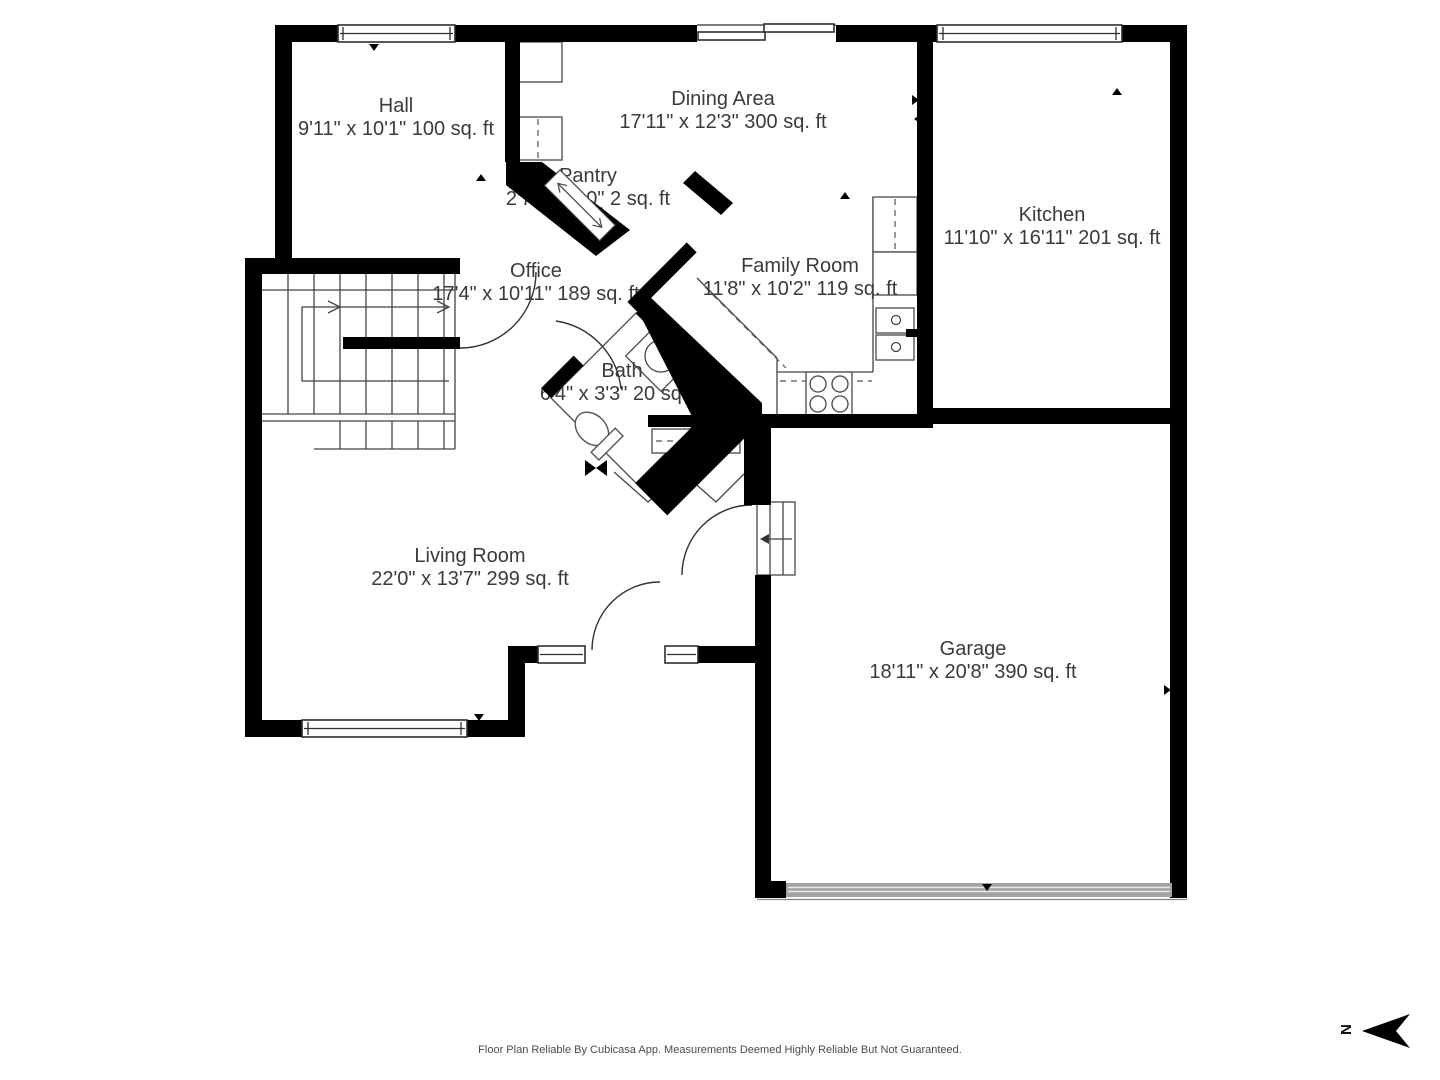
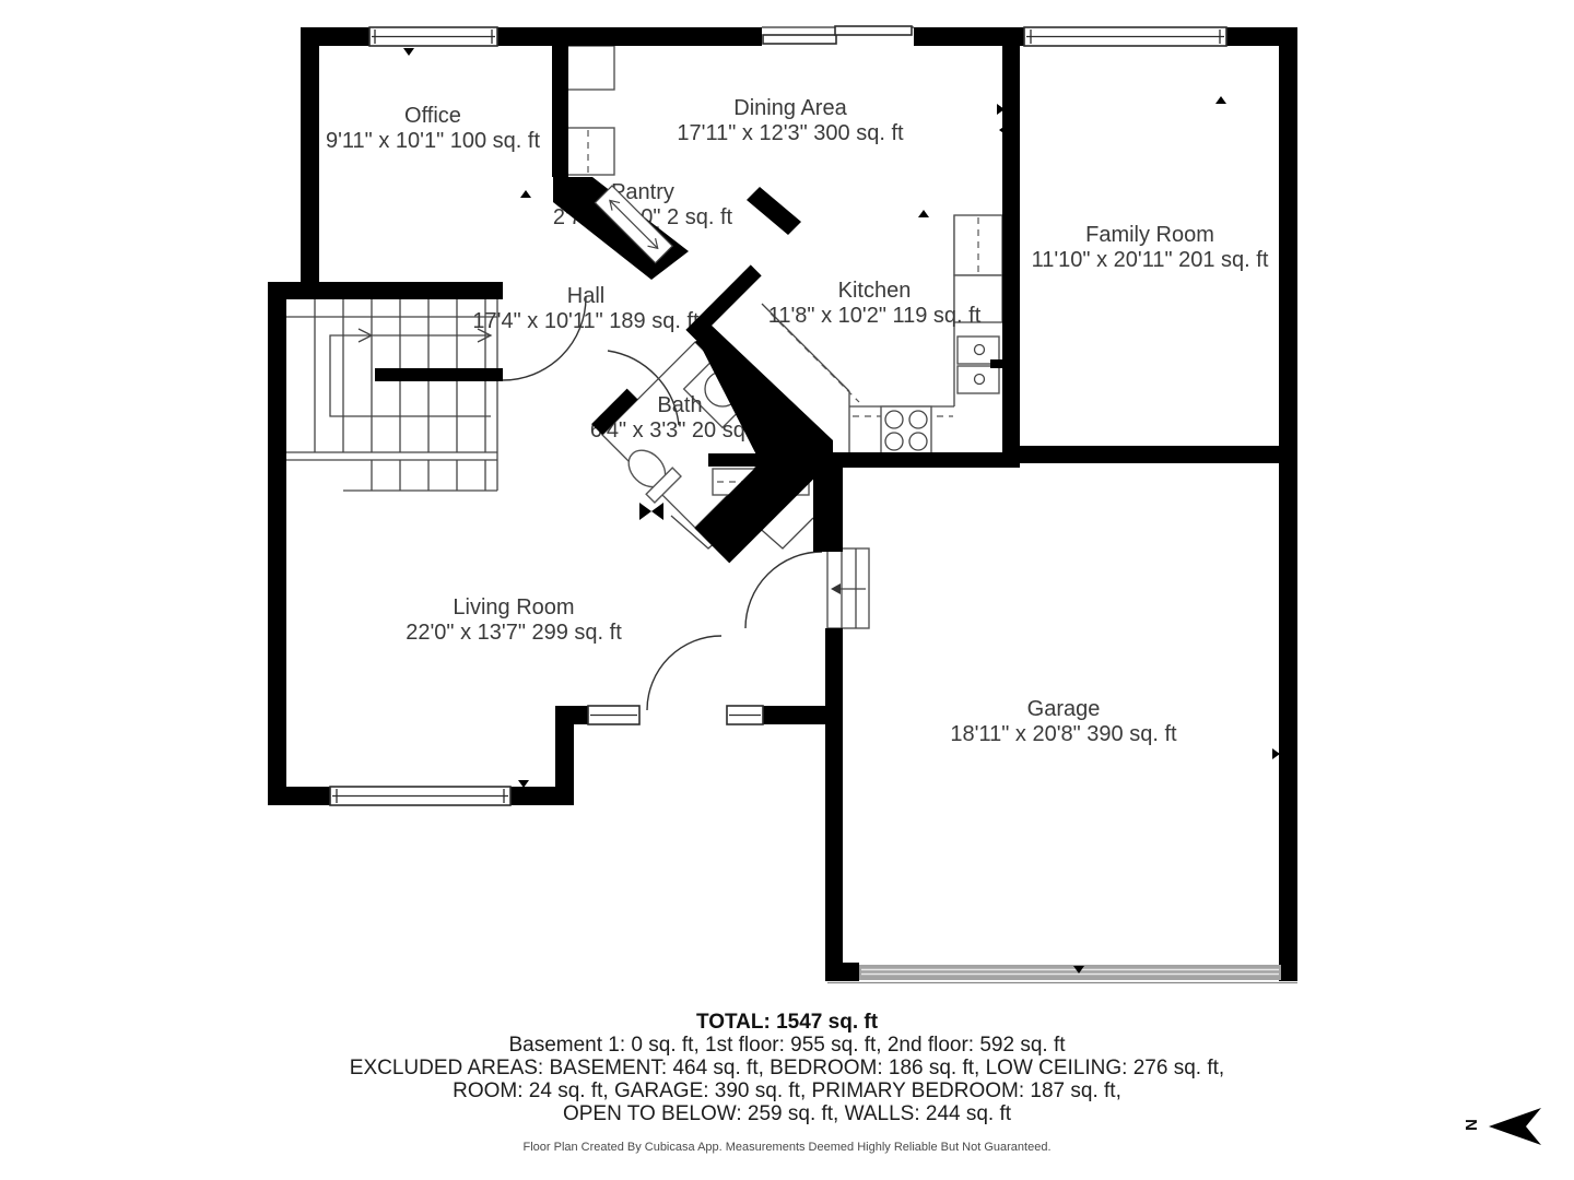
- Hall
+ Office
  9'11" x 10'1" 100 sq. ft
  Dining Area
  17'11" x 12'3" 300 sq. ft
  antry
- Kitchen
+ Family Room
- 11'10" x 16'11" 201 sq. ft
+ 11'10" x 20'11" 201 sq. ft
- Office
+ Hall
  17'4" x 10'11" 189 sq. f
- Family Room
+ Kitchen
  11'8" x 10'2" 119 sq. ft
  Bath
  64" x 3'3" 20 sq
  Living Room
  22'0" x 13'7" 299 sq. ft
  Garage
  18'11" x 20'8" 390 sq. ft
+ TOTAL: 1547 sq. ft
+ Basement 1: 0 sq. ft, 1st floor: 955 sq. ft, 2nd floor: 592 sq. ft
+ EXCLUDED AREAS: BASEMENT: 464 sq. ft, BEDROOM: 186 sq. ft, LOW CEILING: 276 sq. ft,
+ ROOM: 24 sq. ft, GARAGE: 390 sq. ft, PRIMARY BEDROOM: 187 sq. ft,
+ OPEN TO BELOW: 259 sq. ft, WALLS: 244 sq. ft
- Floor Plan Reliable By Cubicasa App. Measurements Deemed Highly Reliable But Not Guaranteed.
+ Floor Plan Created By Cubicasa App. Measurements Deemed Highly Reliable But Not Guaranteed.
